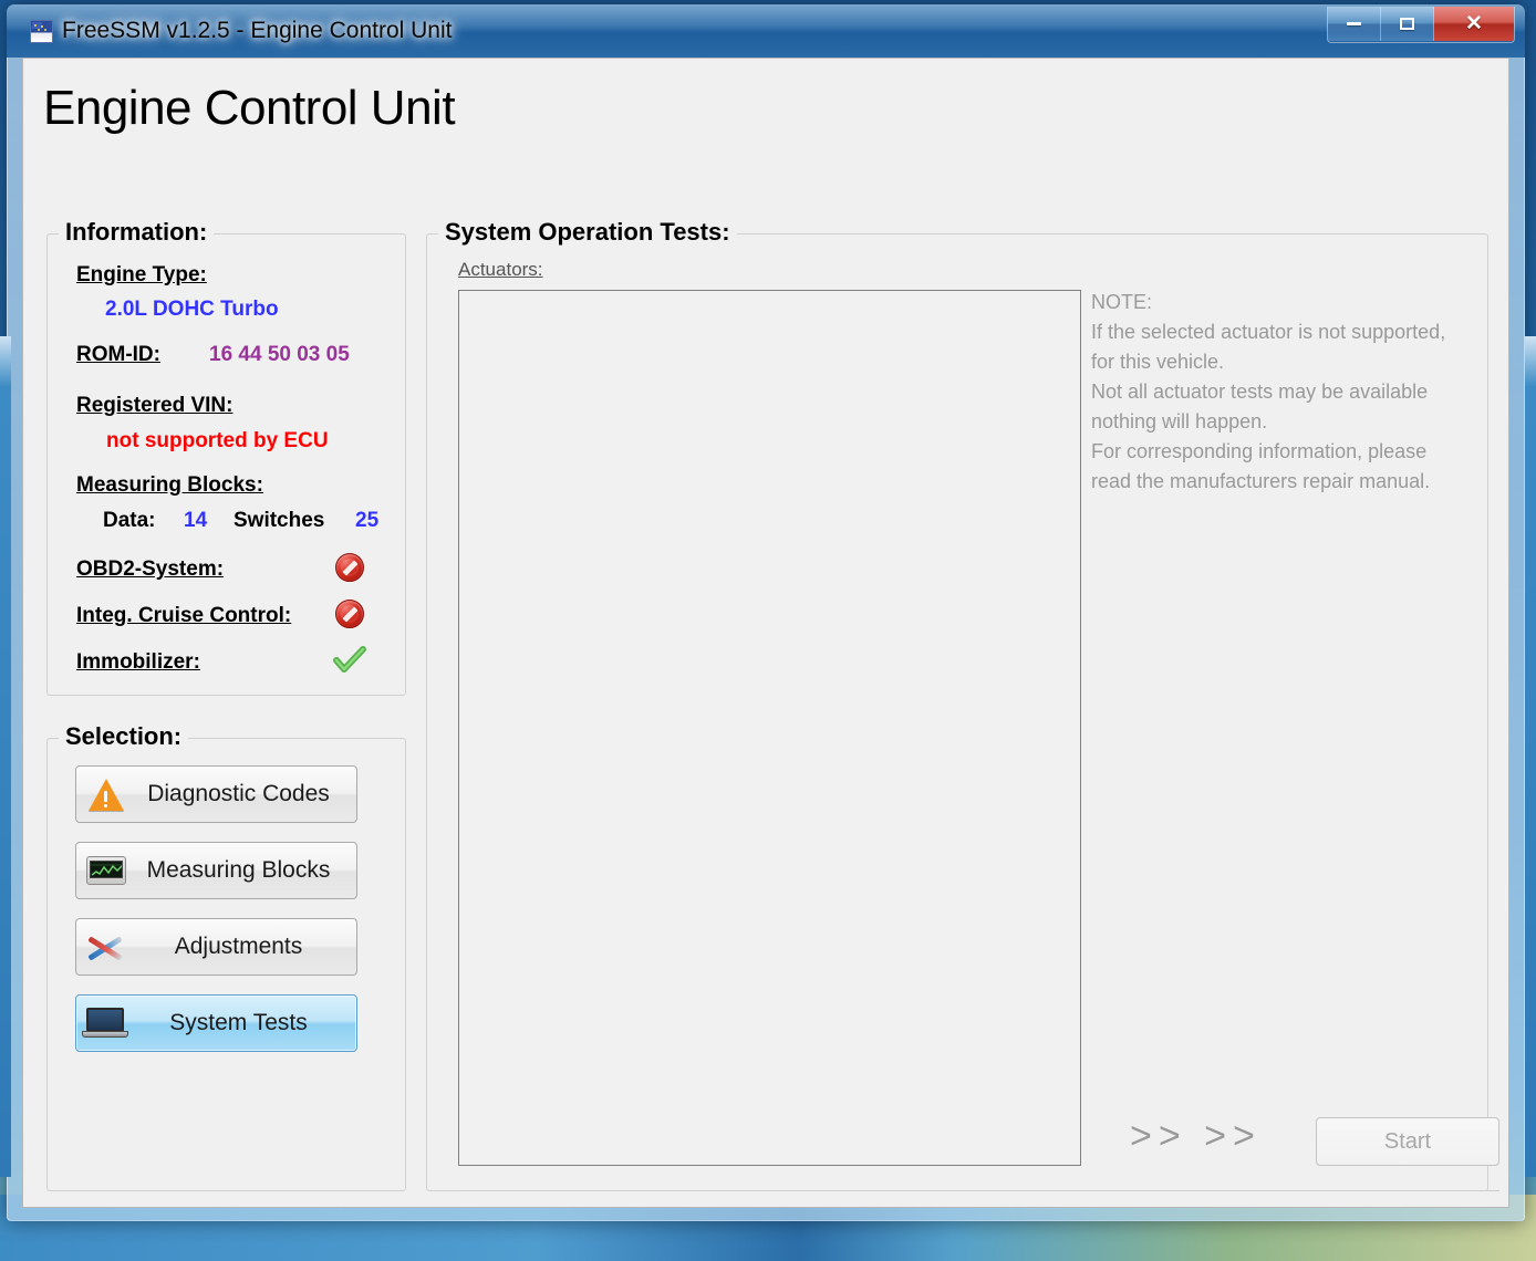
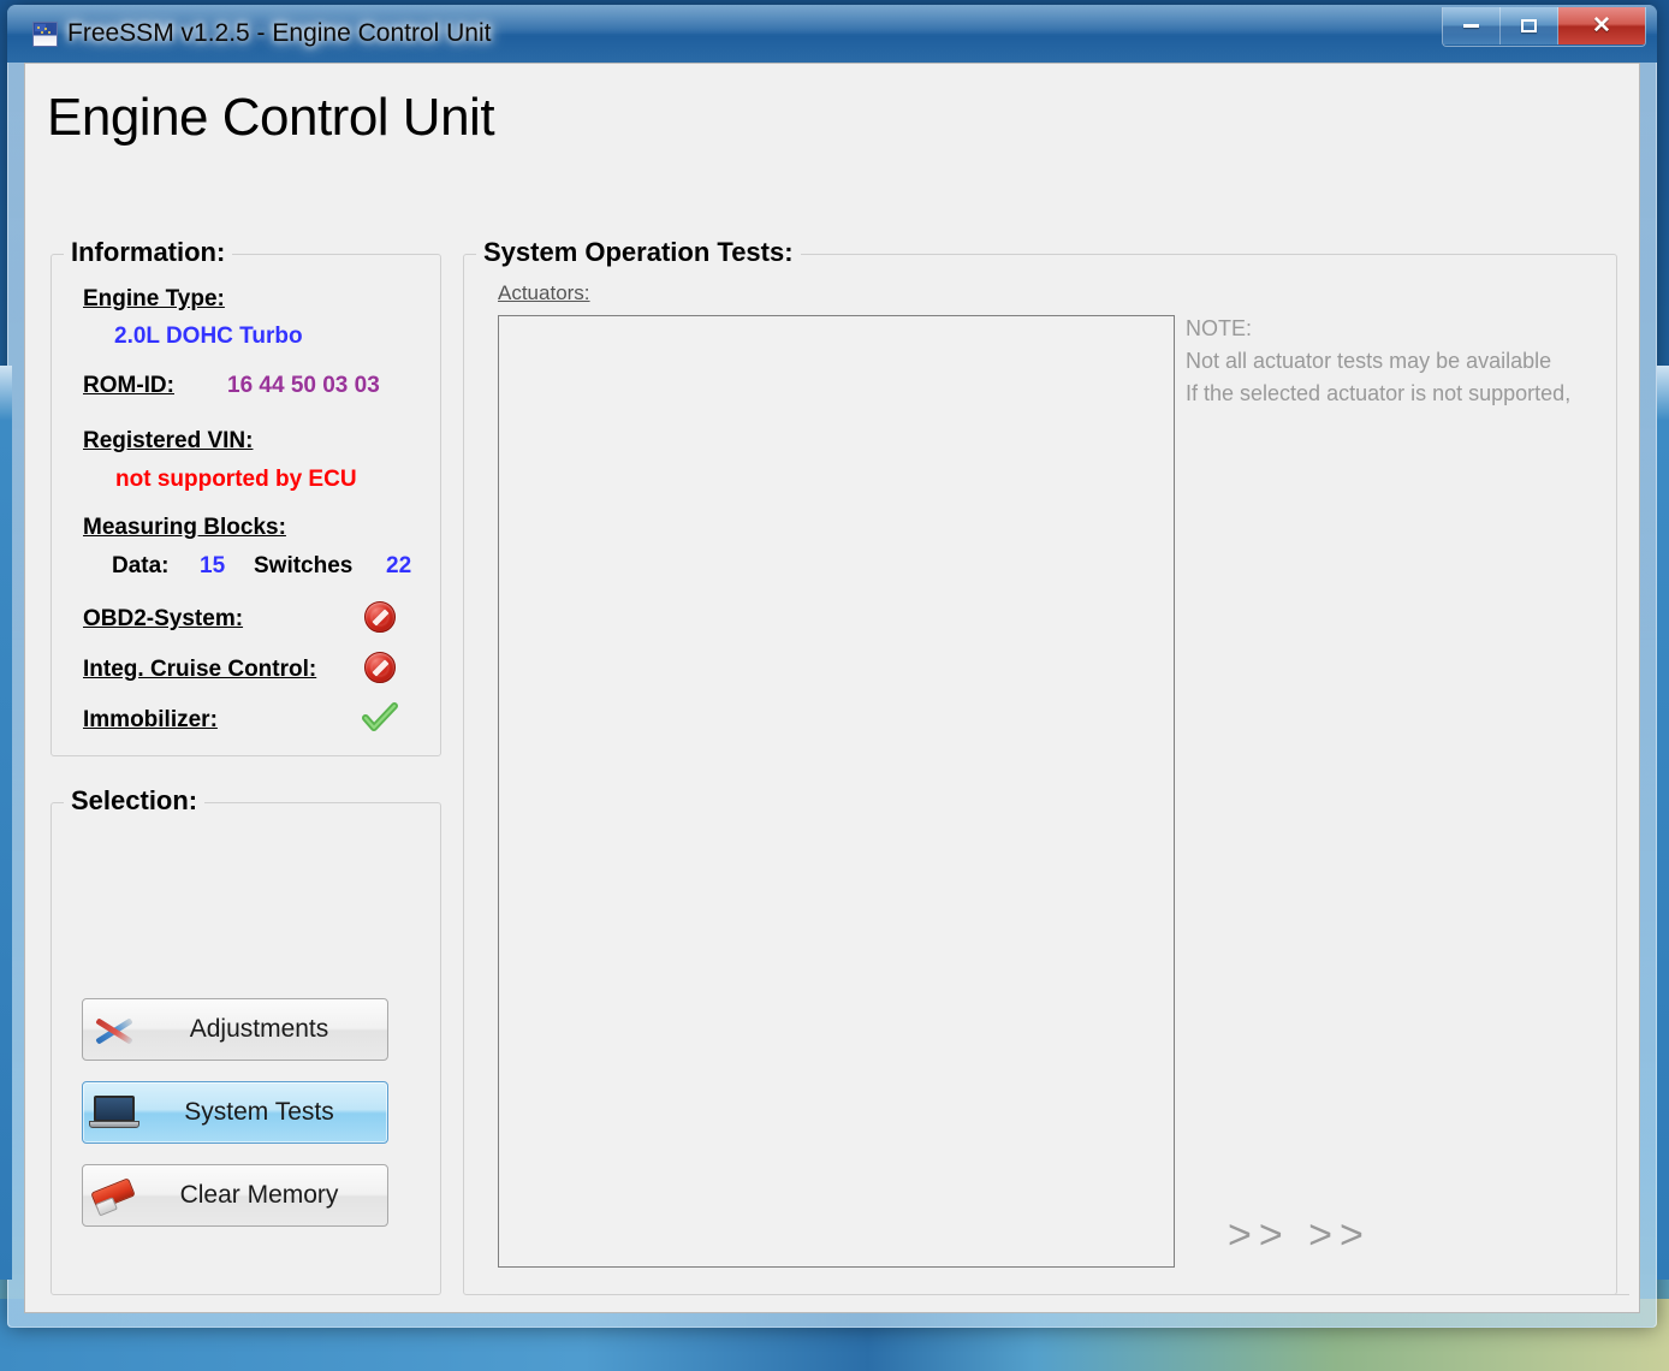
  FreeSSM v1.2.5 - Engine Control Unit
  ✕
  Engine Control Unit
  Information:
  Engine Type:
  2.0L DOHC Turbo
  ROM-ID:
- 16 44 50 03 05
+ 16 44 50 03 03
  Registered VIN:
  not supported by ECU
  Measuring Blocks:
  Data:
- 14
+ 15
  Switches
- 25
+ 22
  OBD2-System:
  Integ. Cruise Control:
  Immobilizer:
  Selection:
- Diagnostic Codes
- Measuring Blocks
  Adjustments
  System Tests
+ Clear Memory
  System Operation Tests:
  Actuators:
  NOTE:
- If the selected actuator is not supported,
+ Not all actuator tests may be available
- for this vehicle.
- Not all actuator tests may be available
+ If the selected actuator is not supported,
- nothing will happen.
- For corresponding information, please
- read the manufacturers repair manual.
  >> >>
- Start
